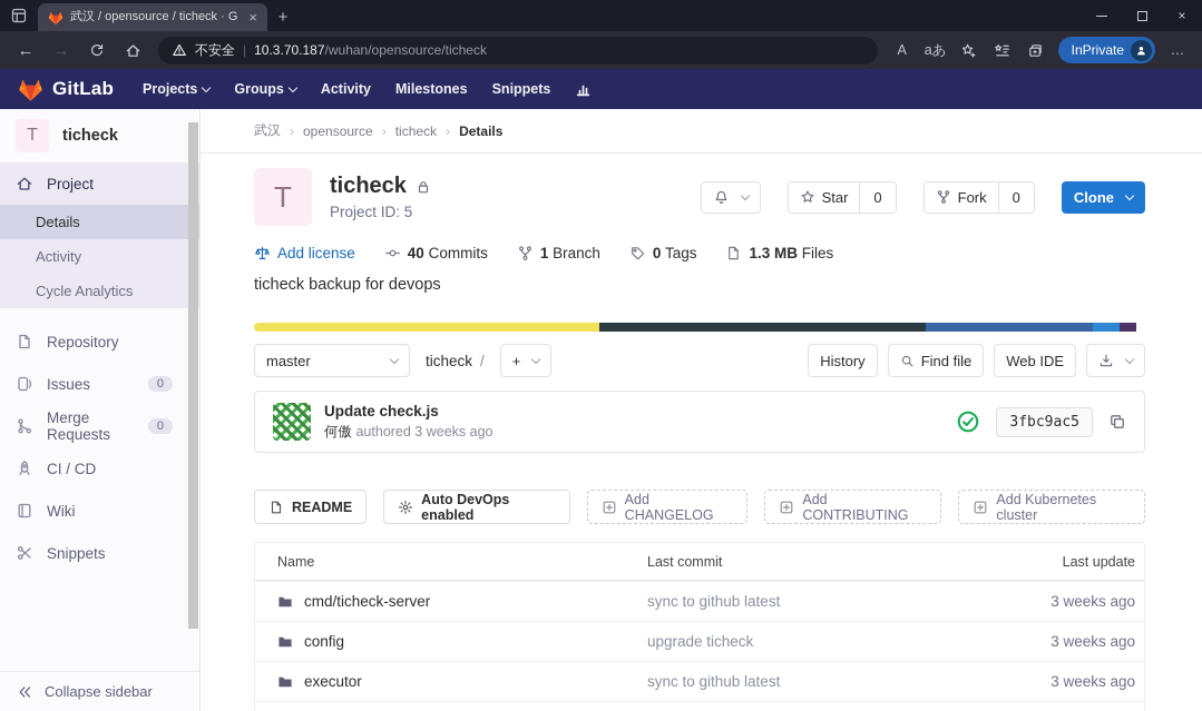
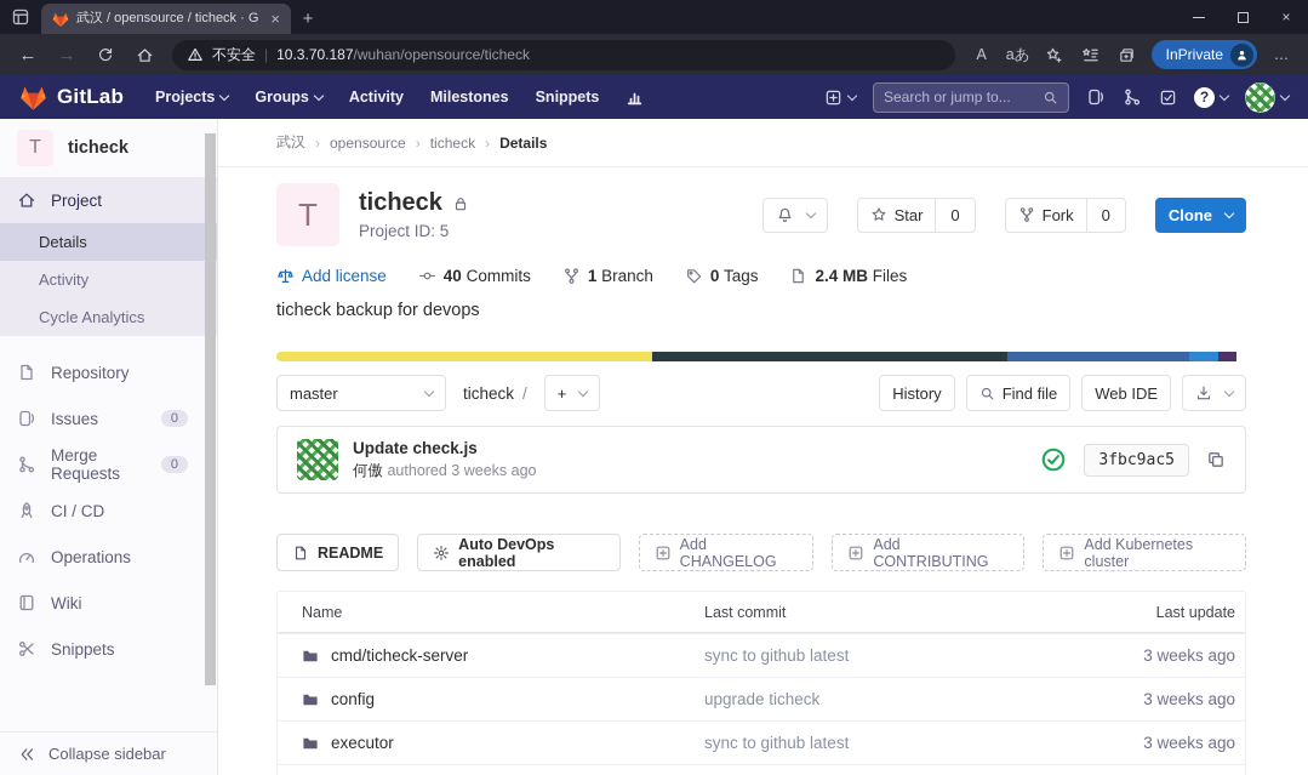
  武汉 / opensource / ticheck · G
  ×
  +
  ×
  ←
  →
  不安全
  |
  10.3.70.187/wuhan/opensource/ticheck
  A
  aあ
  InPrivate
  …
  GitLab
  Projects
  Groups
  Activity
  Milestones
  Snippets
+ Search or jump to...
+ ?
  T
  ticheck
  Project
  Details
  Activity
  Cycle Analytics
  Repository
  Issues
  0
  Merge Requests
  0
  CI / CD
+ Operations
  Wiki
  Snippets
  Collapse sidebar
  武汉
  ›
  opensource
  ›
  ticheck
  ›
  Details
  T
  ticheck
  Project ID: 5
  Star
  0
  Fork
  0
  Clone
  Add license
  40 Commits
  1 Branch
  0 Tags
- 1.3 MB Files
+ 2.4 MB Files
  ticheck backup for devops
  master
  ticheck
  /
  +
  History
  Find file
  Web IDE
  Update check.js
  何傲 authored 3 weeks ago
  3fbc9ac5
  README
  Auto DevOps enabled
  Add CHANGELOG
  Add CONTRIBUTING
  Add Kubernetes cluster
  Name
  Last commit
  Last update
  cmd/ticheck-server
  sync to github latest
  3 weeks ago
  config
  upgrade ticheck
  3 weeks ago
  executor
  sync to github latest
  3 weeks ago
